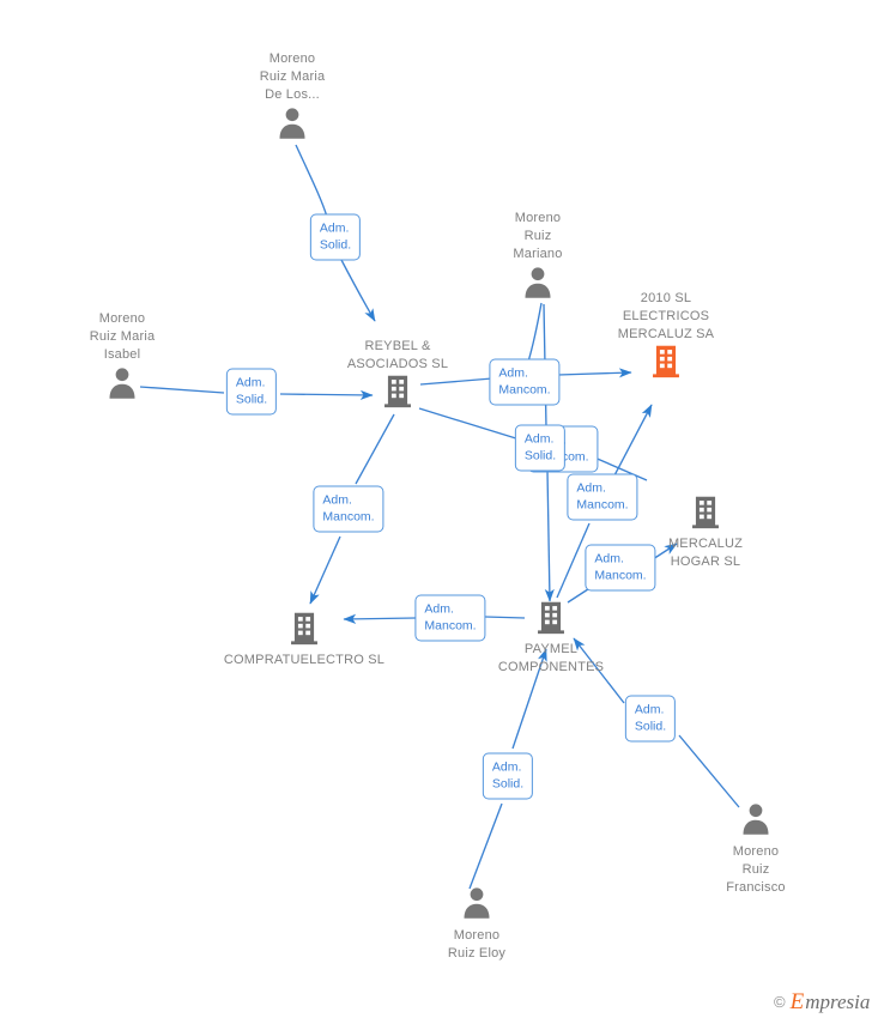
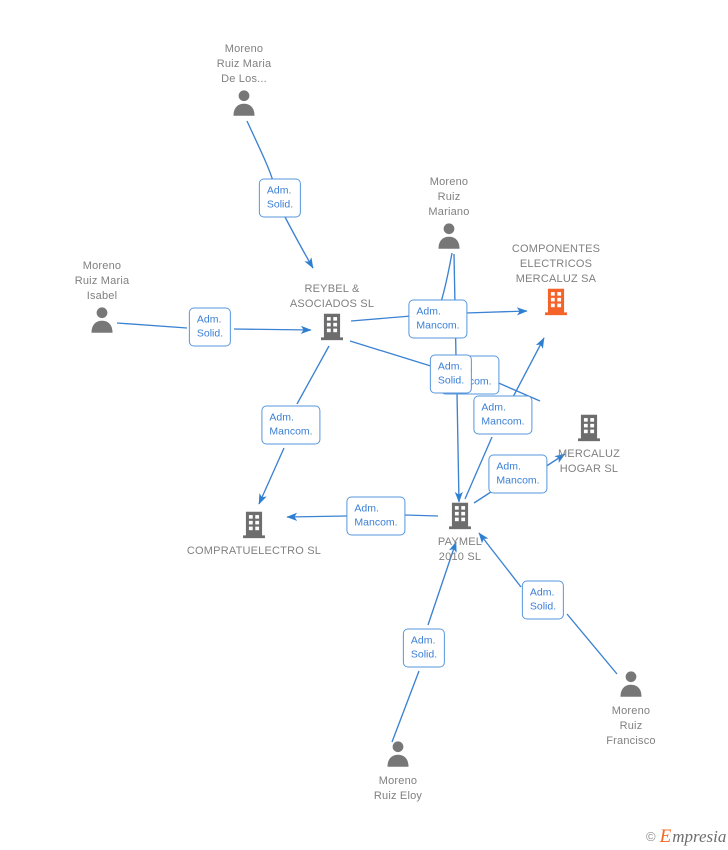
  Moreno
  Ruiz Maria
  De Los...
  Moreno
  Ruiz Maria
  Isabel
  Moreno
  Ruiz
  Mariano
  Moreno
  Ruiz
  Francisco
  Moreno
  Ruiz Eloy
  REYBEL &
  ASOCIADOS SL
- 2010 SL
+ COMPONENTES
  ELECTRICOS
  MERCALUZ SA
  MERCALUZ
  HOGAR SL
  PAYMEL
- COMPONENTES
+ 2010 SL
  COMPRATUELECTRO SL
  Adm.
  Solid.
  Adm.
  Solid.
  Adm.
  Mancom.
  Adm.
  Solid.
  Adm.
  Mancom.
  Adm.
  Mancom.
  Adm.
  Mancom.
  Adm.
  Mancom.
  Adm.
  Solid.
  Adm.
  Solid.
  ©
  E
  mpresia
